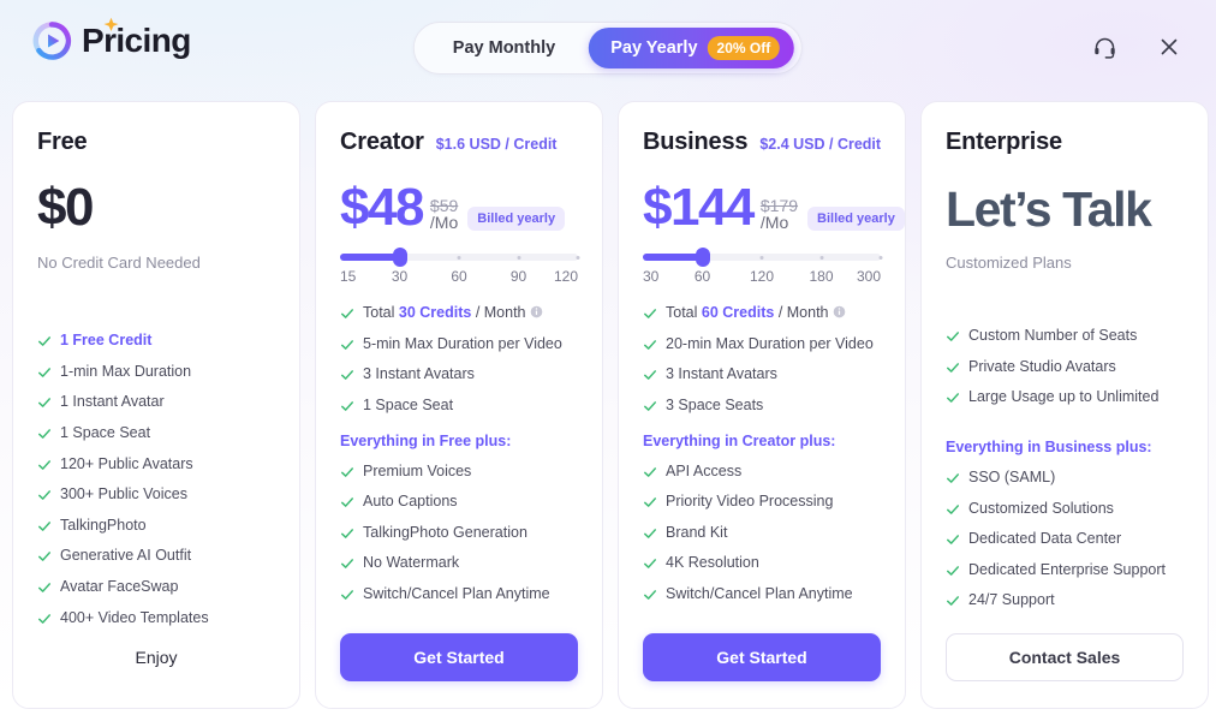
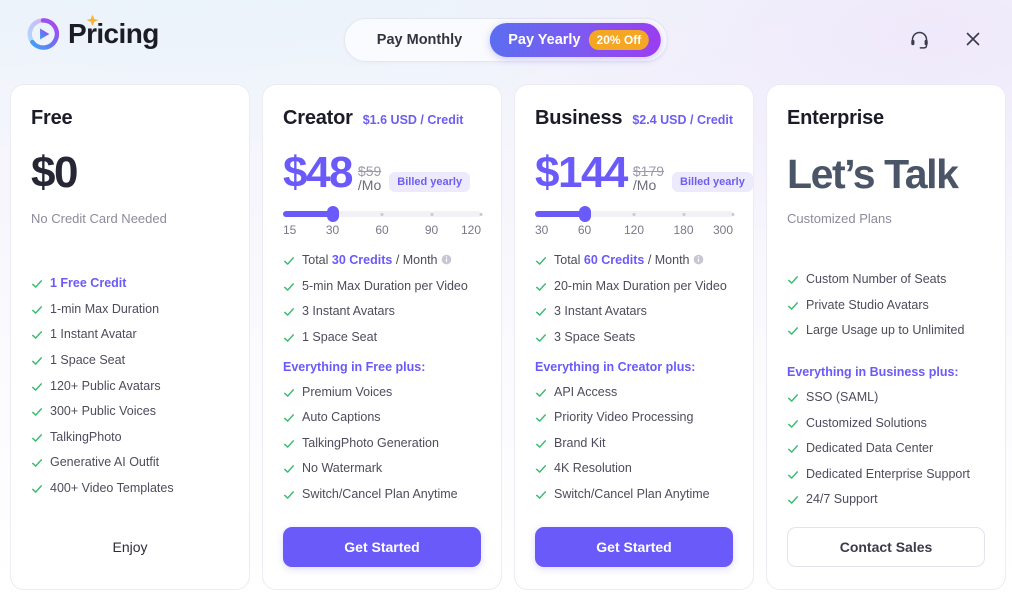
  Pricing
  Pay Monthly
  Pay Yearly
  20% Off
  Free
  $0
  No Credit Card Needed
  1 Free Credit
  1-min Max Duration
  1 Instant Avatar
  1 Space Seat
  120+ Public Avatars
  300+ Public Voices
  TalkingPhoto
  Generative AI Outfit
- Avatar FaceSwap
  400+ Video Templates
  Enjoy
  Creator
  $1.6 USD / Credit
  $48
  $59
  /Mo
  Billed yearly
  15
  30
  60
  90
  120
  Total 30 Credits / Month
  5-min Max Duration per Video
  3 Instant Avatars
  1 Space Seat
  Everything in Free plus:
  Premium Voices
  Auto Captions
  TalkingPhoto Generation
  No Watermark
  Switch/Cancel Plan Anytime
  Get Started
  Business
  $2.4 USD / Credit
  $144
  $179
  /Mo
  Billed yearly
  30
  60
  120
  180
  300
  Total 60 Credits / Month
  20-min Max Duration per Video
  3 Instant Avatars
  3 Space Seats
  Everything in Creator plus:
  API Access
  Priority Video Processing
  Brand Kit
  4K Resolution
  Switch/Cancel Plan Anytime
  Get Started
  Enterprise
  Let’s Talk
  Customized Plans
  Custom Number of Seats
  Private Studio Avatars
  Large Usage up to Unlimited
  Everything in Business plus:
  SSO (SAML)
  Customized Solutions
  Dedicated Data Center
  Dedicated Enterprise Support
  24/7 Support
  Contact Sales
